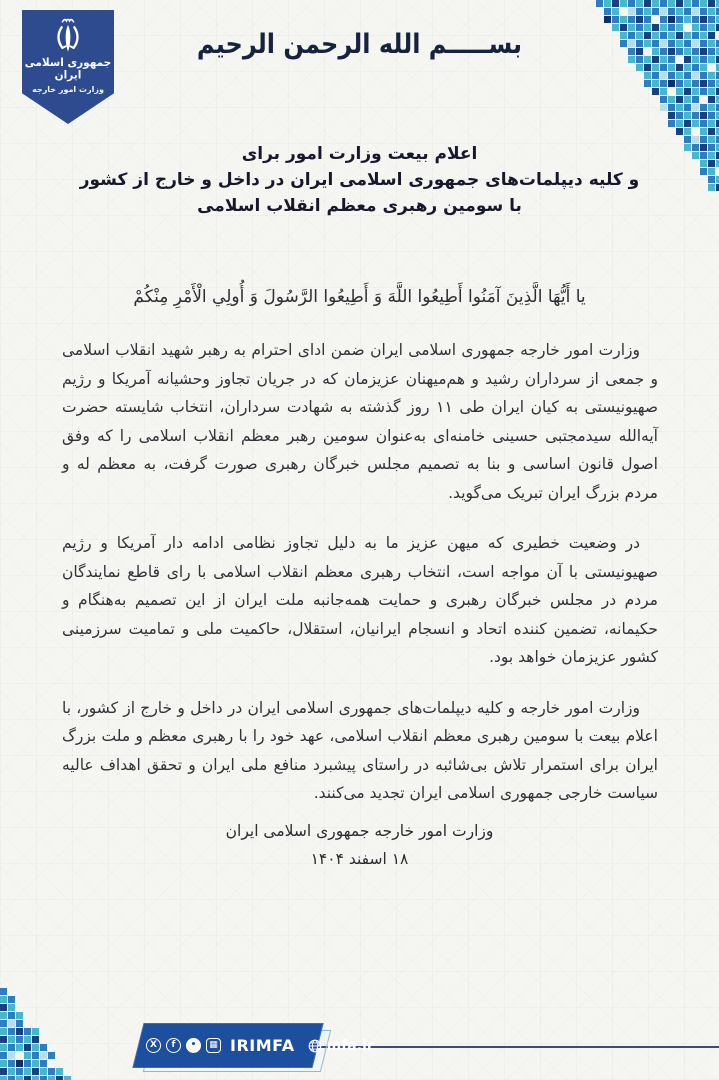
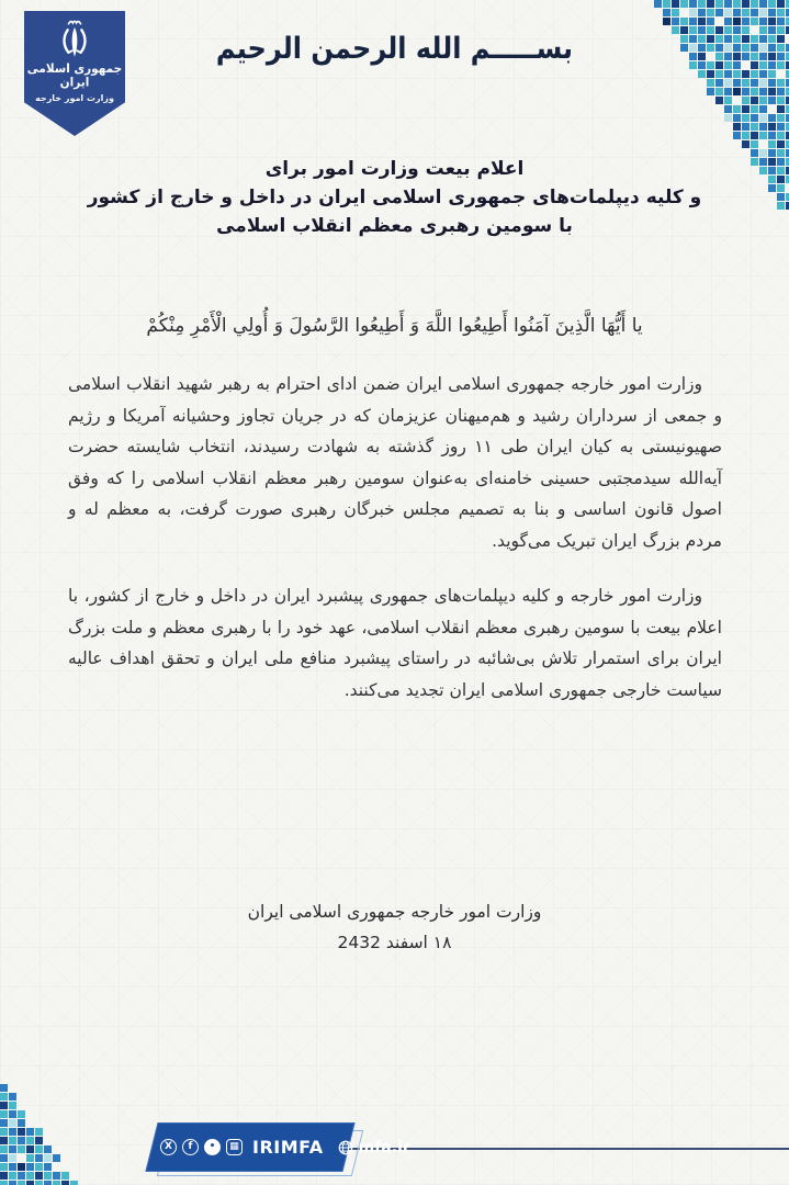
  جمهوری اسلامی ایران
  وزارت امور خارجه
  بســـــم الله الرحمن الرحیم
  اعلام بیعت وزارت امور برای
  و کلیه دیپلمات‌های جمهوری اسلامی ایران در داخل و خارج از کشور
  با سومین رهبری معظم انقلاب اسلامی
  یا أَیُّهَا الَّذِینَ آمَنُوا أَطِیعُوا اللَّهَ وَ أَطِیعُوا الرَّسُولَ وَ أُولِي الْأَمْرِ مِنْکُمْ
- وزارت امور خارجه جمهوری اسلامی ایران ضمن ادای احترام به رهبر شهید انقلاب اسلامی و جمعی از سرداران رشید و هم‌میهنان عزیزمان که در جریان تجاوز وحشیانه آمریکا و رژیم صهیونیستی به کیان ایران طی ۱۱ روز گذشته به شهادت سرداران، انتخاب شایسته حضرت آیه‌الله سیدمجتبی حسینی خامنه‌ای به‌عنوان سومین رهبر معظم انقلاب اسلامی را که وفق اصول قانون اساسی و بنا به تصمیم مجلس خبرگان رهبری صورت گرفت، به معظم له و مردم بزرگ ایران تبریک می‌گوید.
+ وزارت امور خارجه جمهوری اسلامی ایران ضمن ادای احترام به رهبر شهید انقلاب اسلامی و جمعی از سرداران رشید و هم‌میهنان عزیزمان که در جریان تجاوز وحشیانه آمریکا و رژیم صهیونیستی به کیان ایران طی ۱۱ روز گذشته به شهادت رسیدند، انتخاب شایسته حضرت آیه‌الله سیدمجتبی حسینی خامنه‌ای به‌عنوان سومین رهبر معظم انقلاب اسلامی را که وفق اصول قانون اساسی و بنا به تصمیم مجلس خبرگان رهبری صورت گرفت، به معظم له و مردم بزرگ ایران تبریک می‌گوید.
- در وضعیت خطیری که میهن عزیز ما به دلیل تجاوز نظامی ادامه دار آمریکا و رژیم صهیونیستی با آن مواجه است، انتخاب رهبری معظم انقلاب اسلامی با رای قاطع نمایندگان مردم در مجلس خبرگان رهبری و حمایت همه‌جانبه ملت ایران از این تصمیم به‌هنگام و حکیمانه، تضمین کننده اتحاد و انسجام ایرانیان، استقلال، حاکمیت ملی و تمامیت سرزمینی کشور عزیزمان خواهد بود.
- وزارت امور خارجه و کلیه دیپلمات‌های جمهوری اسلامی ایران در داخل و خارج از کشور، با اعلام بیعت با سومین رهبری معظم انقلاب اسلامی، عهد خود را با رهبری معظم و ملت بزرگ ایران برای استمرار تلاش بی‌شائبه در راستای پیشبرد منافع ملی ایران و تحقق اهداف عالیه سیاست خارجی جمهوری اسلامی ایران تجدید می‌کنند.
+ وزارت امور خارجه و کلیه دیپلمات‌های جمهوری پیشبرد ایران در داخل و خارج از کشور، با اعلام بیعت با سومین رهبری معظم انقلاب اسلامی، عهد خود را با رهبری معظم و ملت بزرگ ایران برای استمرار تلاش بی‌شائبه در راستای پیشبرد منافع ملی ایران و تحقق اهداف عالیه سیاست خارجی جمهوری اسلامی ایران تجدید می‌کنند.
  وزارت امور خارجه جمهوری اسلامی ایران
- ۱۸ اسفند ۱۴۰۴
+ ۱۸ اسفند 2432
  X
  f
  •
  ▦
  IRIMFA
  mfa.ir
